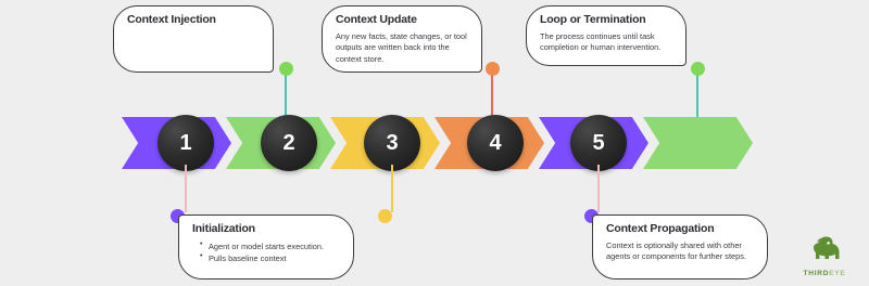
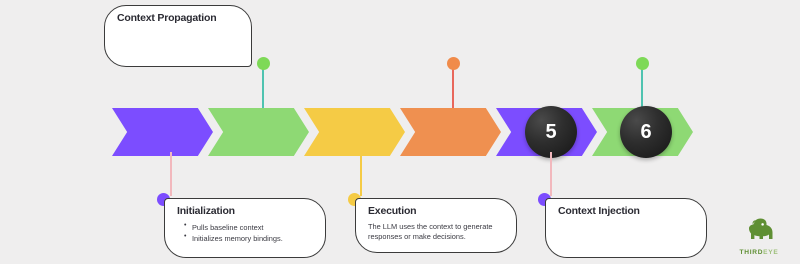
- Context Injection
+ Context Propagation
- Context Update
- Any new facts, state changes, or tool outputs are written back into the context store.
- Loop or Termination
- The process continues until task completion or human intervention.
- 1
- 2
- 3
- 4
  5
+ 6
  Initialization
- Agent or model starts execution.
  Pulls baseline context
+ Initializes memory bindings.
+ Execution
+ The LLM uses the context to generate responses or make decisions.
- Context Propagation
+ Context Injection
- Context is optionally shared with other agents or components for further steps.
